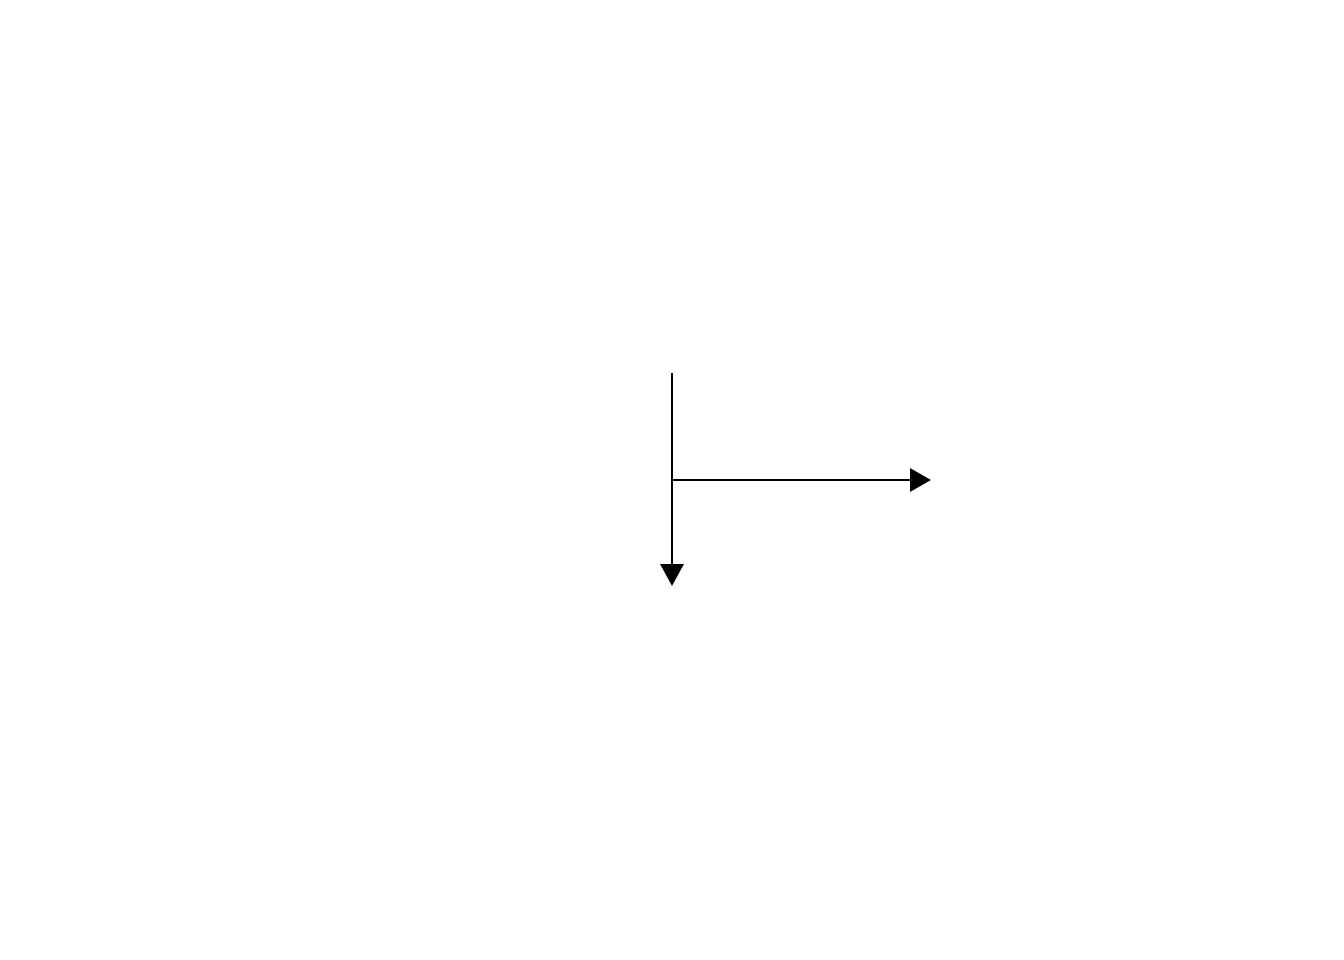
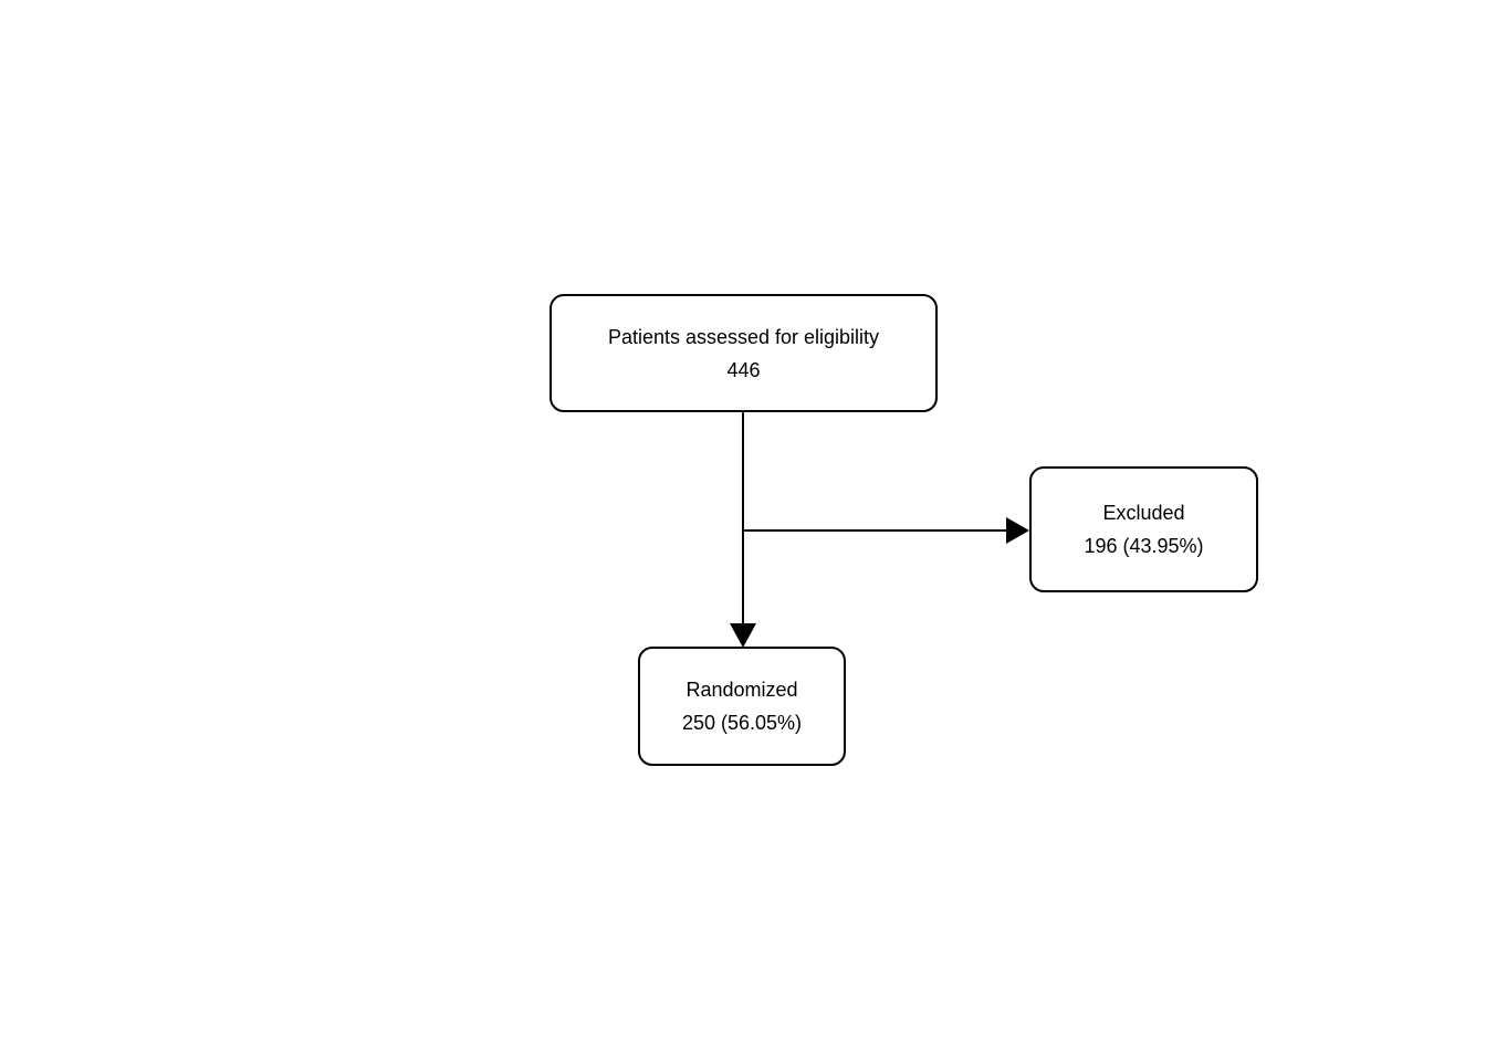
+ Patients assessed for eligibility
+ 446
+ Excluded
+ 196 (43.95%)
+ Randomized
+ 250 (56.05%)
